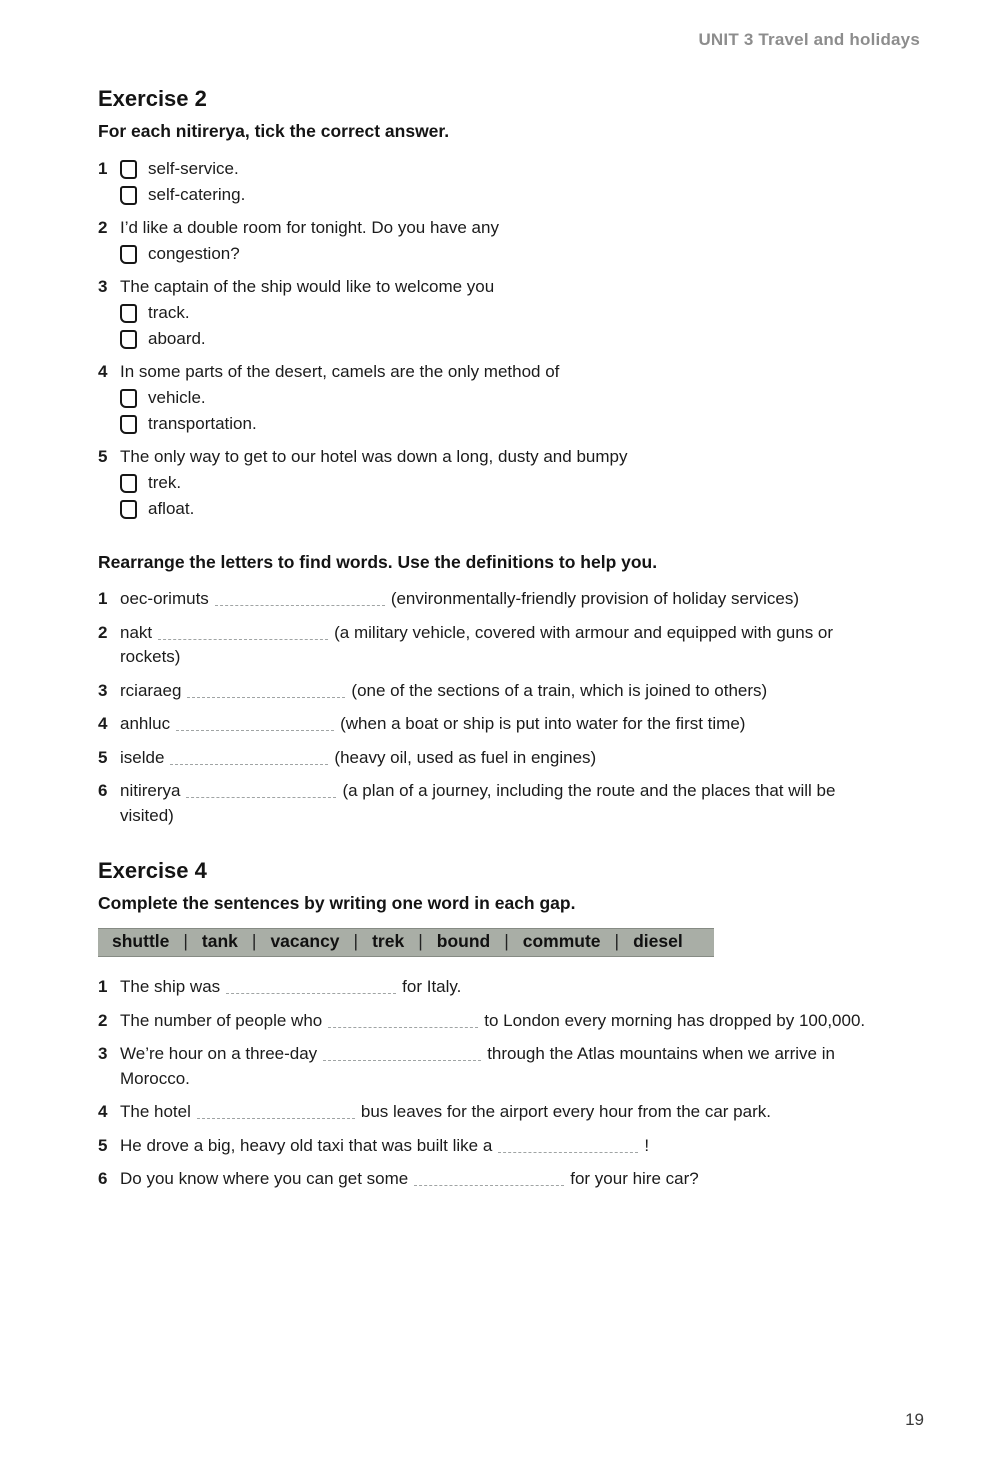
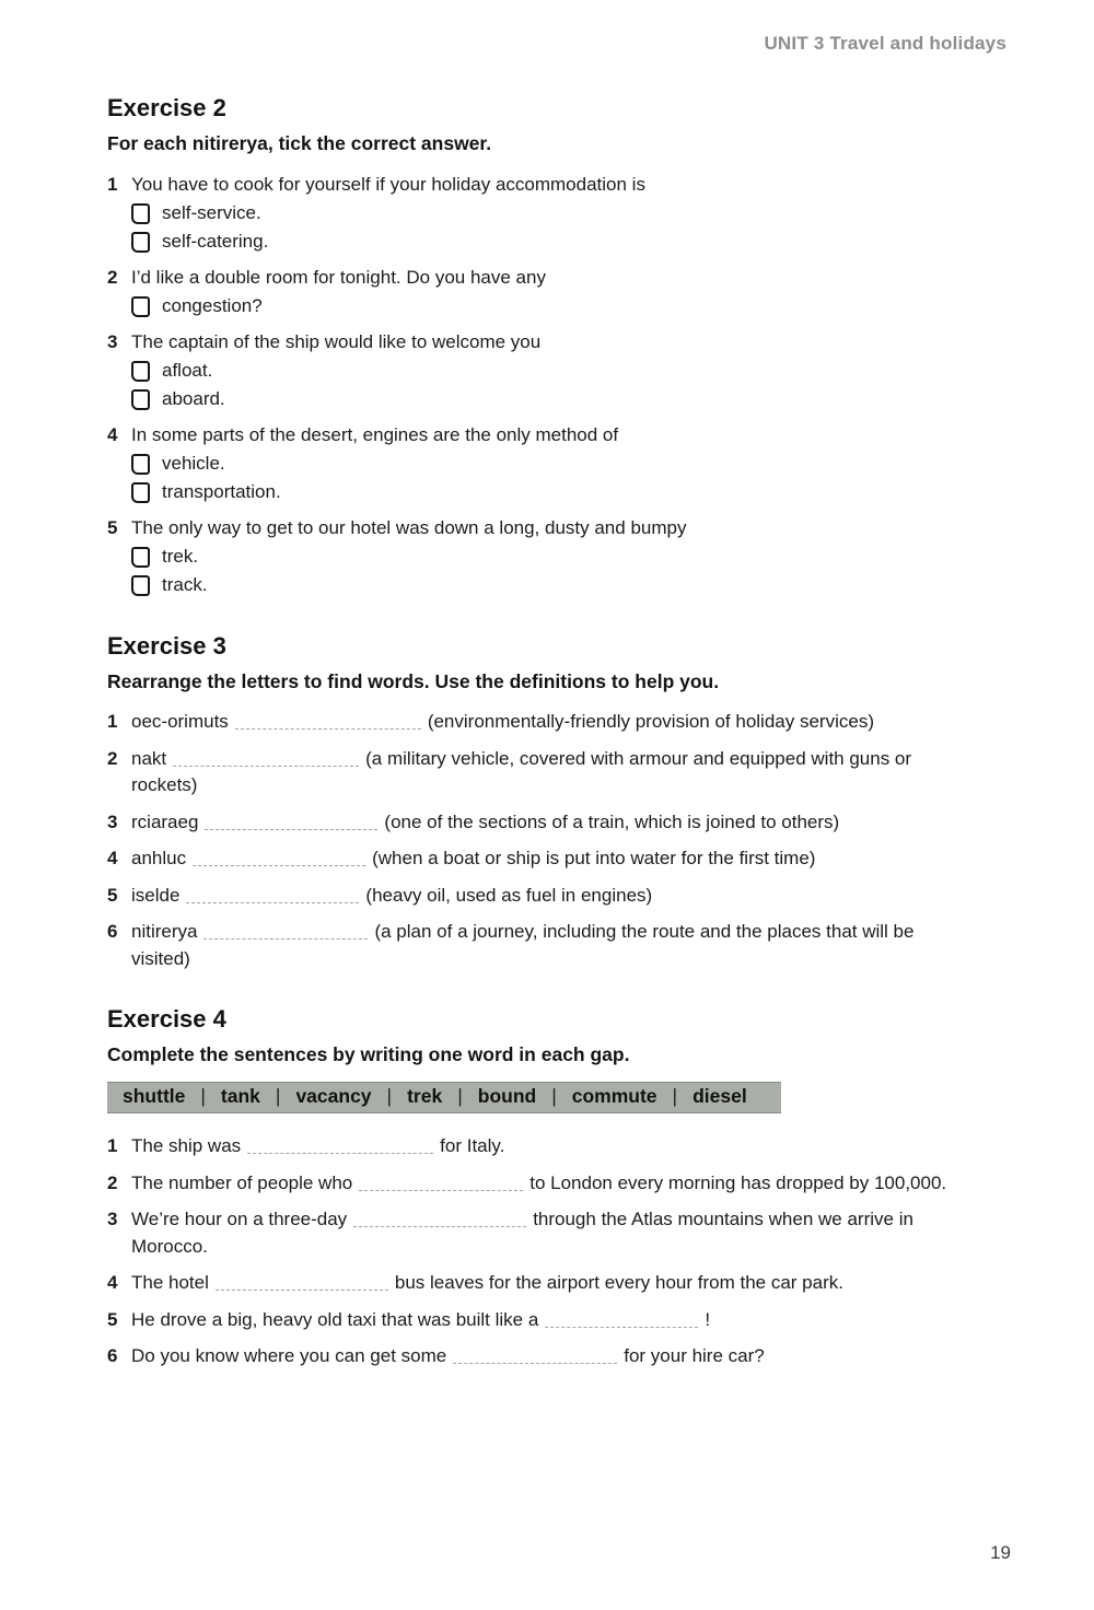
  UNIT 3 Travel and holidays
  Exercise 2
  For each nitirerya, tick the correct answer.
  1
+ You have to cook for yourself if your holiday accommodation is
  self-service.
  self-catering.
  2
  I’d like a double room for tonight. Do you have any
  congestion?
  3
  The captain of the ship would like to welcome you
- track.
+ afloat.
  aboard.
  4
- In some parts of the desert, camels are the only method of
+ In some parts of the desert, engines are the only method of
  vehicle.
  transportation.
  5
  The only way to get to our hotel was down a long, dusty and bumpy
  trek.
- afloat.
+ track.
+ Exercise 3
  Rearrange the letters to find words. Use the definitions to help you.
  1
  oec-orimuts (environmentally-friendly provision of holiday services)
  2
  nakt (a military vehicle, covered with armour and equipped with guns or rockets)
  3
  rciaraeg (one of the sections of a train, which is joined to others)
  4
  anhluc (when a boat or ship is put into water for the first time)
  5
  iselde (heavy oil, used as fuel in engines)
  6
  nitirerya (a plan of a journey, including the route and the places that will be visited)
  Exercise 4
  Complete the sentences by writing one word in each gap.
  shuttle
  |
  tank
  |
  vacancy
  |
  trek
  |
  bound
  |
  commute
  |
  diesel
  1
  The ship was for Italy.
  2
  The number of people who to London every morning has dropped by 100,000.
  3
  We’re hour on a three-day through the Atlas mountains when we arrive in Morocco.
  4
  The hotel bus leaves for the airport every hour from the car park.
  5
  He drove a big, heavy old taxi that was built like a !
  6
  Do you know where you can get some for your hire car?
  19
